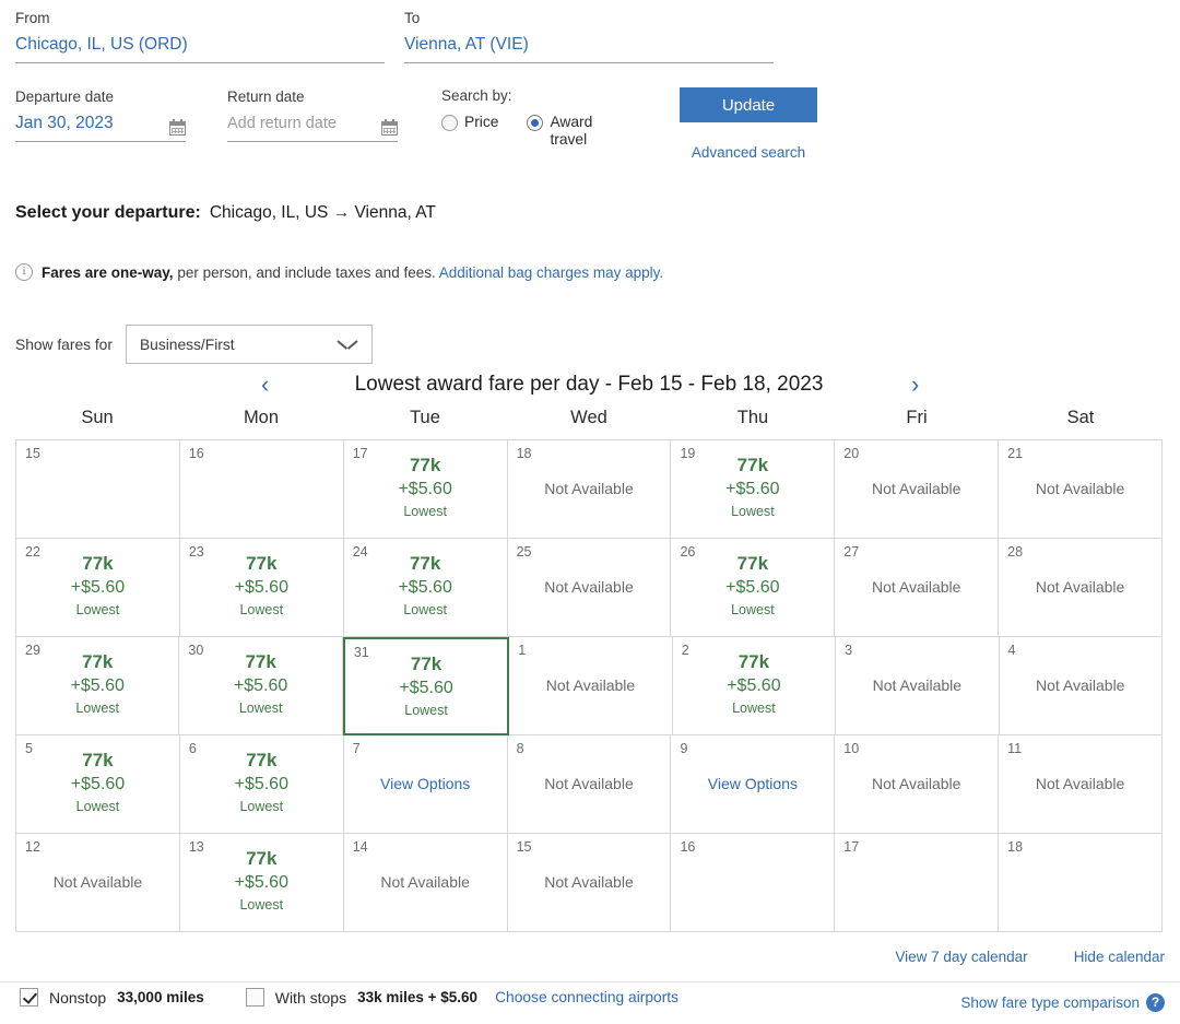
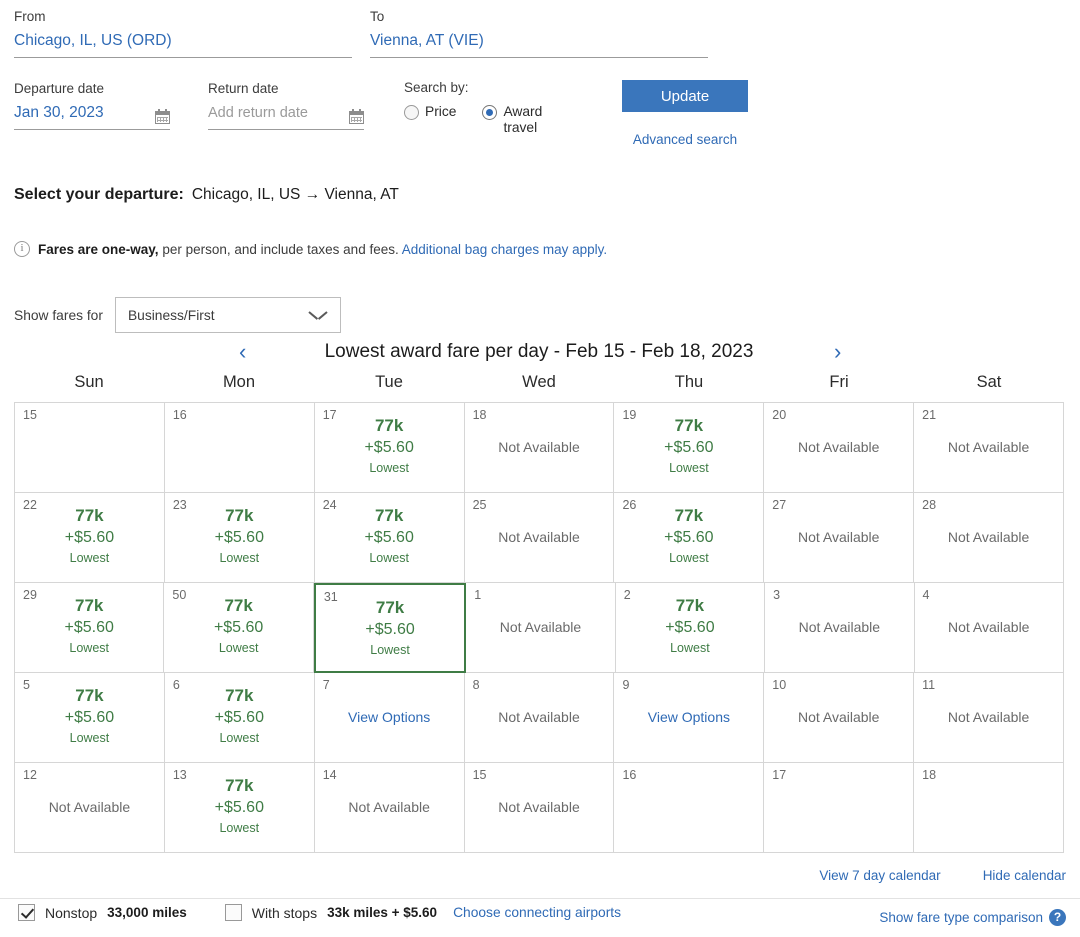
  From
  Chicago, IL, US (ORD)
  To
  Vienna, AT (VIE)
  Departure date
  Jan 30, 2023
  Return date
  Add return date
  Search by:
  Price
  Award travel
  Update
  Advanced search
  Select your departure: Chicago, IL, US → Vienna, AT
  i
  Fares are one-way, per person, and include taxes and fees. Additional bag charges may apply.
  Show fares for
  Business/First
  ‹
  Lowest award fare per day - Feb 15 - Feb 18, 2023
  ›
  Sun
  Mon
  Tue
  Wed
  Thu
  Fri
  Sat
  15
  16
  17
  77k
  +$5.60
  Lowest
  18
  Not Available
  19
  77k
  +$5.60
  Lowest
  20
  Not Available
  21
  Not Available
  22
  77k
  +$5.60
  Lowest
  23
  77k
  +$5.60
  Lowest
  24
  77k
  +$5.60
  Lowest
  25
  Not Available
  26
  77k
  +$5.60
  Lowest
  27
  Not Available
  28
  Not Available
  29
  77k
  +$5.60
  Lowest
- 30
+ 50
  77k
  +$5.60
  Lowest
  31
  77k
  +$5.60
  Lowest
  1
  Not Available
  2
  77k
  +$5.60
  Lowest
  3
  Not Available
  4
  Not Available
  5
  77k
  +$5.60
  Lowest
  6
  77k
  +$5.60
  Lowest
  7
  View Options
  8
  Not Available
  9
  View Options
  10
  Not Available
  11
  Not Available
  12
  Not Available
  13
  77k
  +$5.60
  Lowest
  14
  Not Available
  15
  Not Available
  16
  17
  18
  View 7 day calendar
  Hide calendar
  Nonstop
  33,000 miles
  With stops
  33k miles + $5.60
  Choose connecting airports
  Show fare type comparison
  ?
